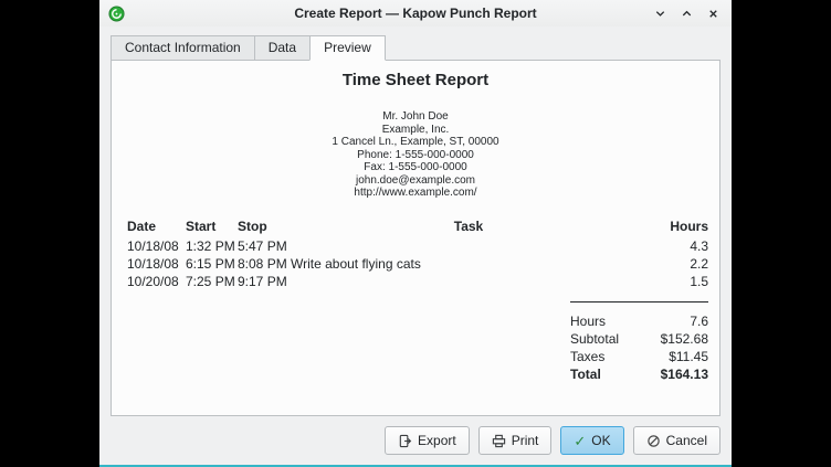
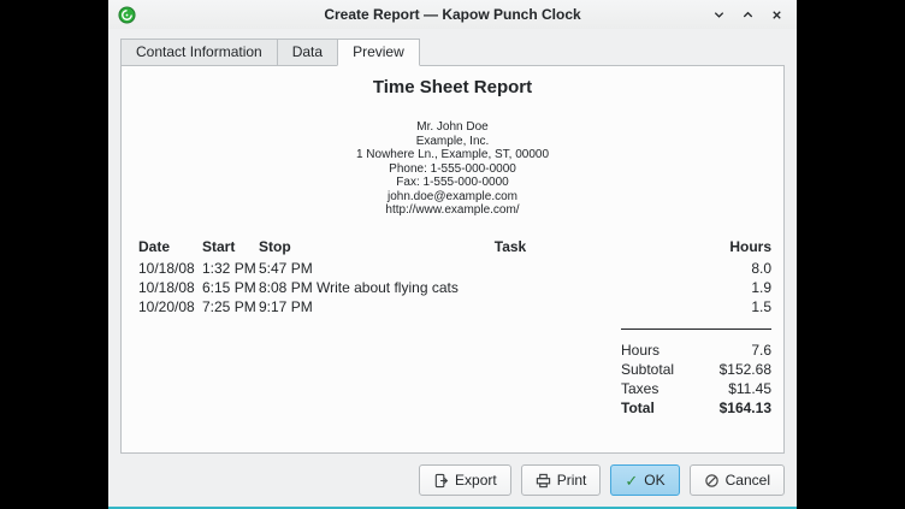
- Create Report — Kapow Punch Report
+ Create Report — Kapow Punch Clock
  Contact Information
  Data
  Preview
  Time Sheet Report
  Mr. John Doe
  Example, Inc.
- 1 Cancel Ln., Example, ST, 00000
+ 1 Nowhere Ln., Example, ST, 00000
  Phone: 1-555-000-0000
  Fax: 1-555-000-0000
  john.doe@example.com
  http://www.example.com/
  Date	Start	Stop	Task	Hours
- 10/18/08	1:32 PM	5:47 PM		4.3
+ 10/18/08	1:32 PM	5:47 PM		8.0
- 10/18/08	6:15 PM	8:08 PM	Write about flying cats	2.2
+ 10/18/08	6:15 PM	8:08 PM	Write about flying cats	1.9
  10/20/08	7:25 PM	9:17 PM		1.5
  Hours
  7.6
  Subtotal
  $152.68
  Taxes
  $11.45
  Total
  $164.13
  Export
  Print
  ✓
  OK
  Cancel
